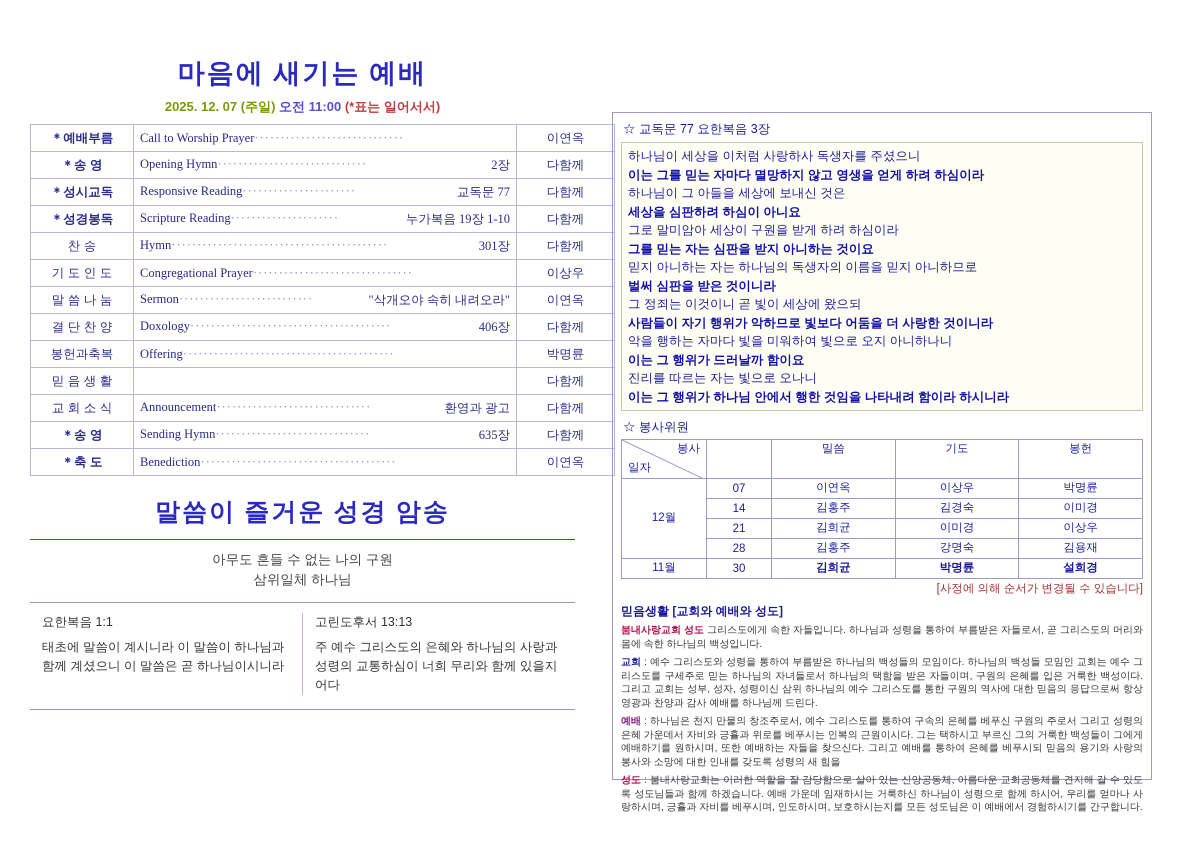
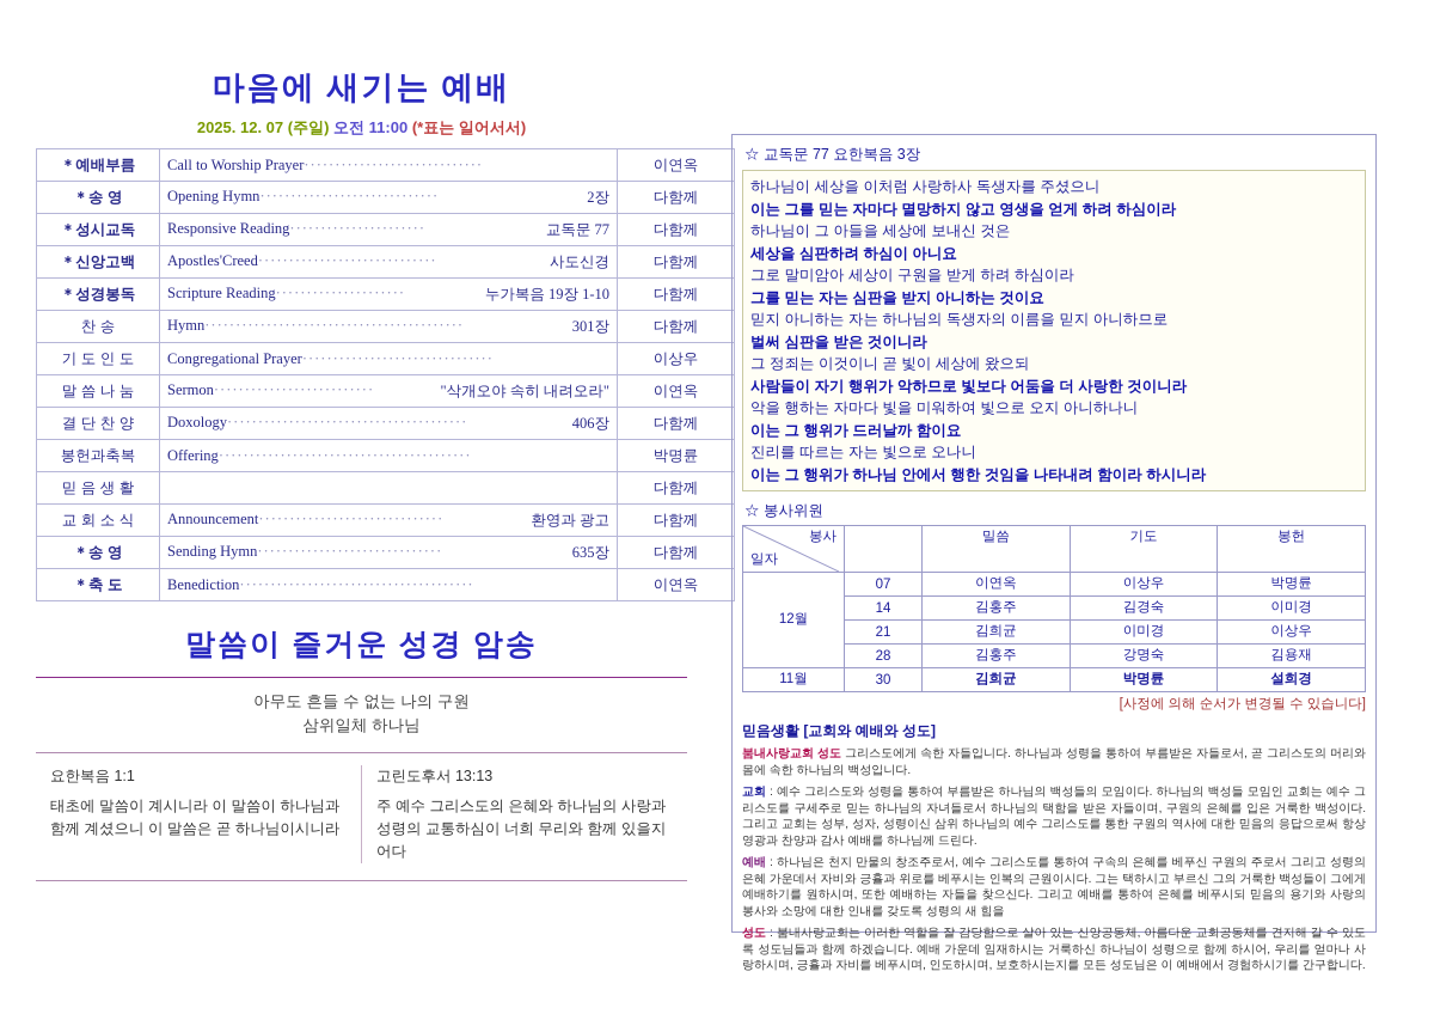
  마음에 새기는 예배
  2025. 12. 07 (주일) 오전 11:00 (*표는 일어서서)
  ＊예배부름	Call to Worship Prayer·····························	이연옥
  ＊송 영	Opening Hymn····························· 2장	다함께
  ＊성시교독	Responsive Reading······················ 교독문 77	다함께
+ ＊신앙고백	Apostles'Creed····························· 사도신경	다함께
  ＊성경봉독	Scripture Reading····················· 누가복음 19장 1-10	다함께
  찬 송	Hymn·········································· 301장	다함께
  기 도 인 도	Congregational Prayer·······························	이상우
  말 씀 나 눔	Sermon·························· "삭개오야 속히 내려오라"	이연옥
  결 단 찬 양	Doxology······································· 406장	다함께
  봉헌과축복	Offering·········································	박명륜
  믿 음 생 활		다함께
  교 회 소 식	Announcement······························ 환영과 광고	다함께
  ＊송 영	Sending Hymn······························ 635장	다함께
  ＊축 도	Benediction······································	이연옥
  말씀이 즐거운 성경 암송
  아무도 흔들 수 없는 나의 구원
  삼위일체 하나님
  요한복음 1:1
  태초에 말씀이 계시니라 이 말씀이 하나님과 함께 계셨으니 이 말씀은 곧 하나님이시니라
  고린도후서 13:13
  주 예수 그리스도의 은혜와 하나님의 사랑과 성령의 교통하심이 너희 무리와 함께 있을지어다
  ☆ 교독문 77 요한복음 3장
  하나님이 세상을 이처럼 사랑하사 독생자를 주셨으니
  이는 그를 믿는 자마다 멸망하지 않고 영생을 얻게 하려 하심이라
  하나님이 그 아들을 세상에 보내신 것은
  세상을 심판하려 하심이 아니요
  그로 말미암아 세상이 구원을 받게 하려 하심이라
  그를 믿는 자는 심판을 받지 아니하는 것이요
  믿지 아니하는 자는 하나님의 독생자의 이름을 믿지 아니하므로
  벌써 심판을 받은 것이니라
  그 정죄는 이것이니 곧 빛이 세상에 왔으되
  사람들이 자기 행위가 악하므로 빛보다 어둠을 더 사랑한 것이니라
  악을 행하는 자마다 빛을 미워하여 빛으로 오지 아니하나니
  이는 그 행위가 드러날까 함이요
  진리를 따르는 자는 빛으로 오나니
  이는 그 행위가 하나님 안에서 행한 것임을 나타내려 함이라 하시니라
  ☆ 봉사위원
  봉사 일자		밀씀	기도	봉헌
  12월	07	이연옥	이상우	박명륜
  14	김홍주	김경숙	이미경
  21	김희균	이미경	이상우
  28	김홍주	강명숙	김용재
  11월	30	김희균	박명륜	설희경
  [사정에 의해 순서가 변경될 수 있습니다]
  믿음생활 [교회와 예배와 성도]
  붐내사랑교회 성도 그리스도에게 속한 자들입니다. 하나님과 성령을 통하여 부름받은 자들로서, 곧 그리스도의 머리와 몸에 속한 하나님의 백성입니다.
  교회 : 예수 그리스도와 성령을 통하여 부름받은 하나님의 백성들의 모임이다. 하나님의 백성들 모임인 교회는 예수 그리스도를 구세주로 믿는 하나님의 자녀들로서 하나님의 택함을 받은 자들이며, 구원의 은혜를 입은 거룩한 백성이다. 그리고 교회는 성부, 성자, 성령이신 삼위 하나님의 예수 그리스도를 통한 구원의 역사에 대한 믿음의 응답으로써 항상 영광과 찬양과 감사 예배를 하나님께 드린다.
  예배 : 하나님은 천지 만물의 창조주로서, 예수 그리스도를 통하여 구속의 은혜를 베푸신 구원의 주로서 그리고 성령의 은혜 가운데서 자비와 긍휼과 위로를 베푸시는 인복의 근원이시다. 그는 택하시고 부르신 그의 거룩한 백성들이 그에게 예배하기를 원하시며, 또한 예배하는 자들을 찾으신다. 그리고 예배를 통하여 은혜를 베푸시되 믿음의 용기와 사랑의 봉사와 소망에 대한 인내를 갖도록 성령의 새 힘을
  성도 : 붐내사랑교회는 이러한 역할을 잘 감당함으로 살아 있는 신앙공동체, 아름다운 교회공동체를 견지해 갈 수 있도록 성도님들과 함께 하겠습니다. 예배 가운데 임재하시는 거룩하신 하나님이 성령으로 함께 하시어, 우리를 얻마나 사랑하시며, 긍휼과 자비를 베푸시며, 인도하시며, 보호하시는지를 모든 성도님은 이 예배에서 경험하시기를 간구합니다.
